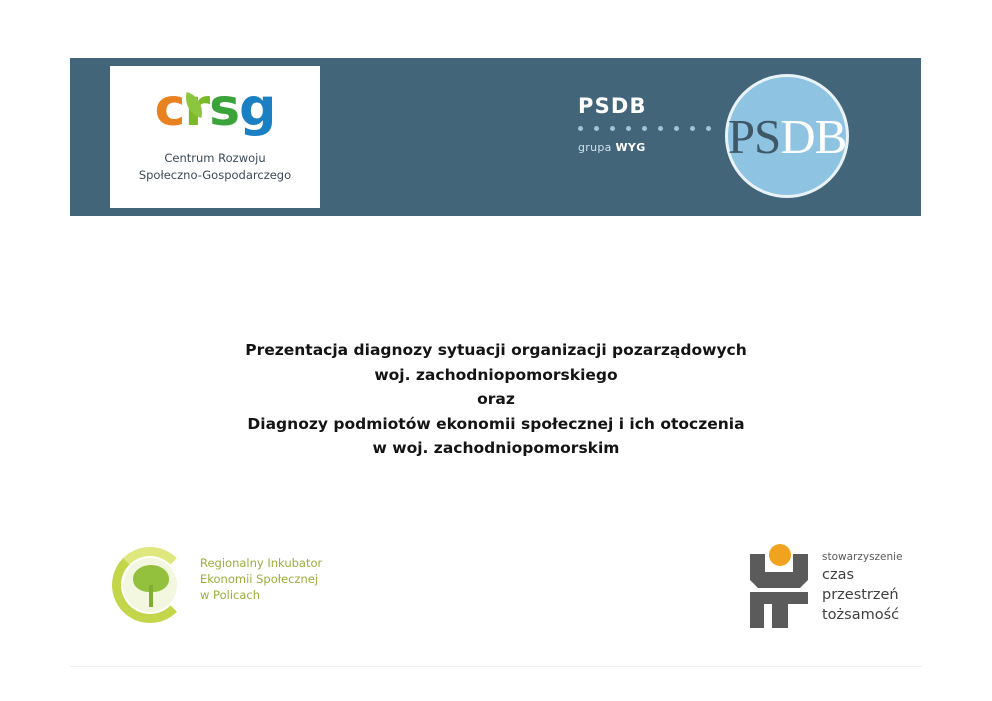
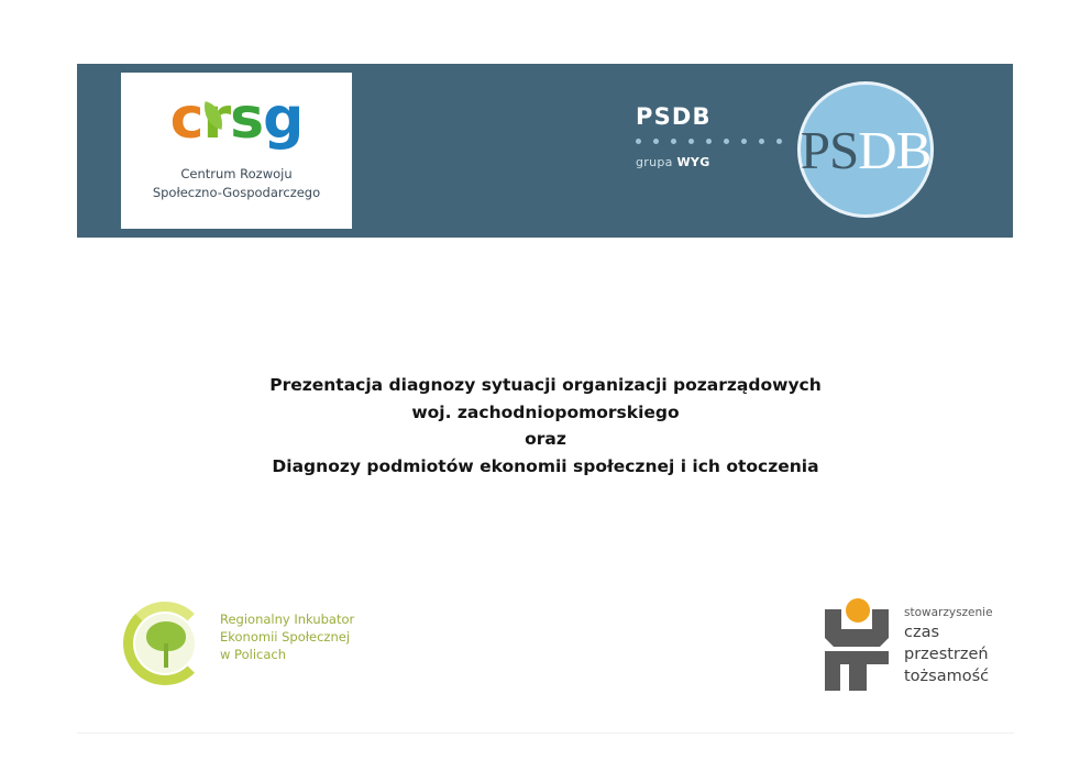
  c sg
  Centrum Rozwoju
  Społeczno-Gospodarczego
  PSDB
  grupa WYG
  PSDB
  Prezentacja diagnozy sytuacji organizacji pozarządowych
  woj. zachodniopomorskiego
  oraz
  Diagnozy podmiotów ekonomii społecznej i ich otoczenia
- w woj. zachodniopomorskim
  Regionalny Inkubator
  Ekonomii Społecznej
  w Policach
  stowarzyszenie
  czas
  przestrzeń
  tożsamość
